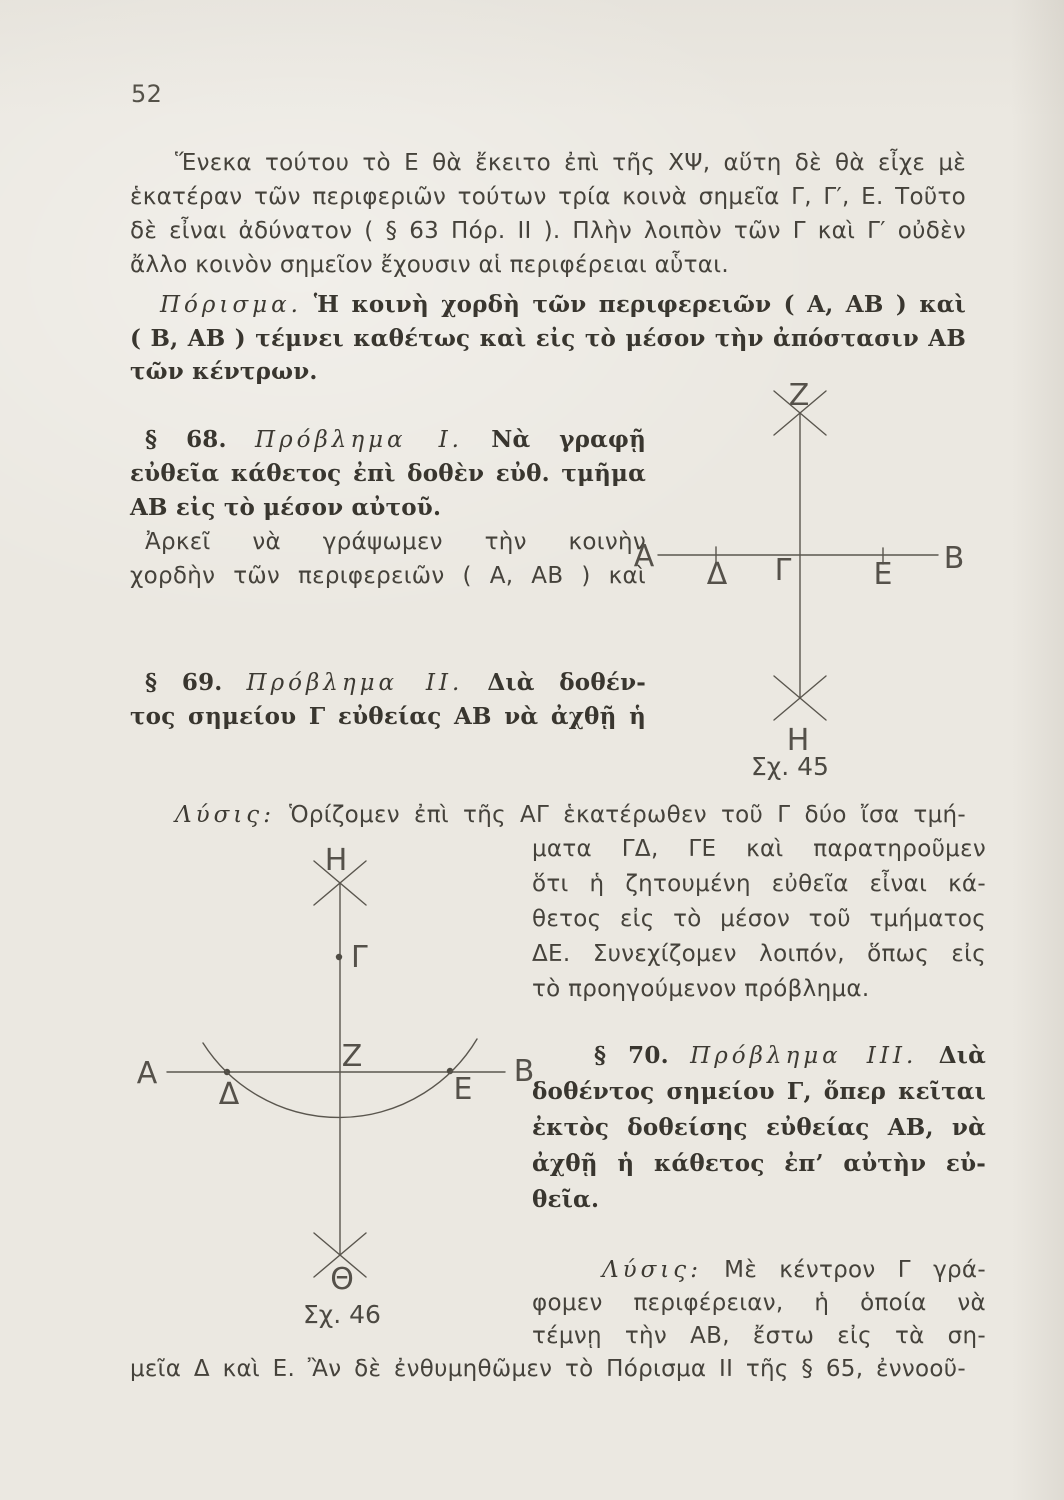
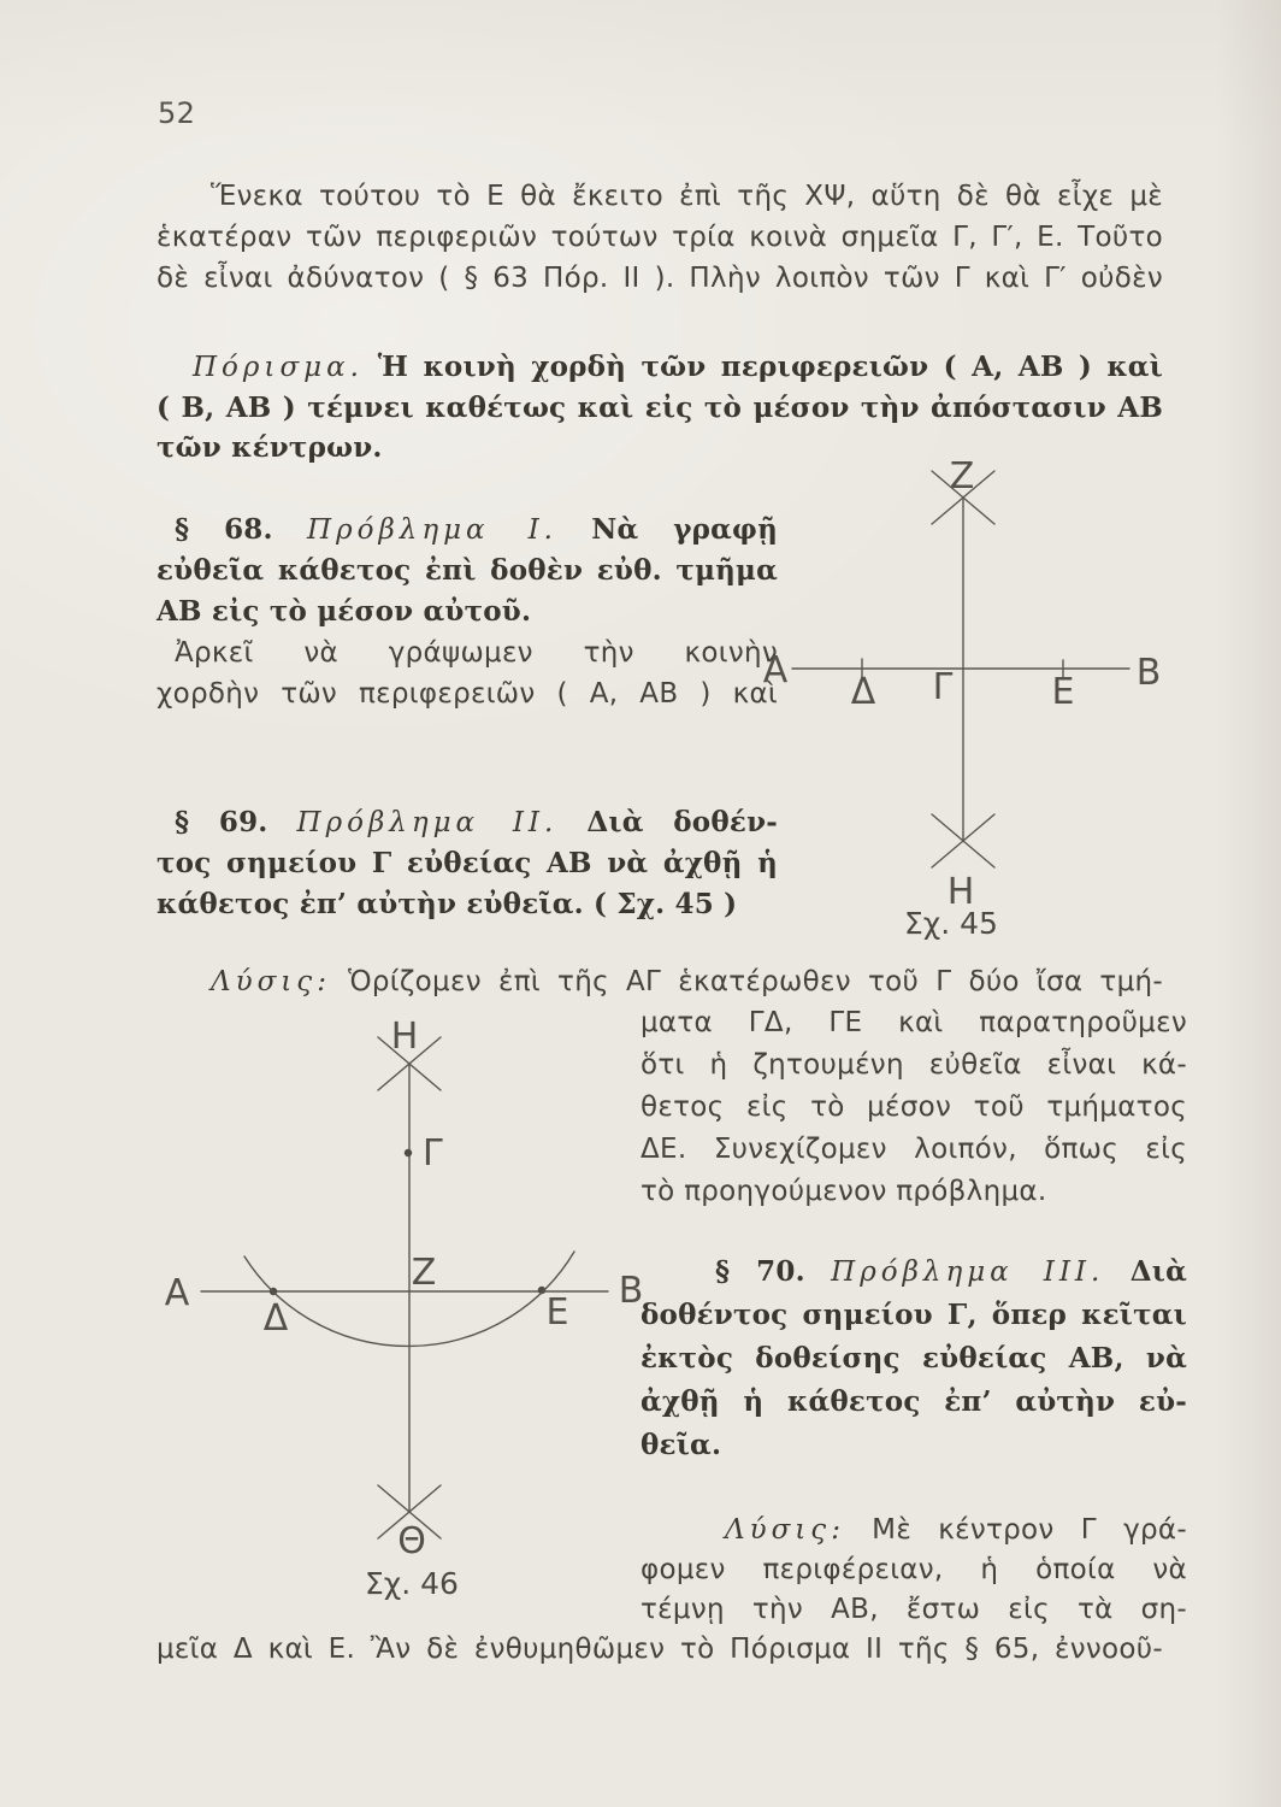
  52
  Ἕνεκα τούτου τὸ Ε θὰ ἔκειτο ἐπὶ τῆς ΧΨ, αὕτη δὲ θὰ εἶχε μὲ
  ἑκατέραν τῶν περιφεριῶν τούτων τρία κοινὰ σημεῖα Γ, Γ′, Ε. Τοῦτο
  δὲ εἶναι ἀδύνατον ( § 63 Πόρ. ΙΙ ). Πλὴν λοιπὸν τῶν Γ καὶ Γ′ οὐδὲν
- ἄλλο κοινὸν σημεῖον ἔχουσιν αἱ περιφέρειαι αὗται.
  Πόρισμα. Ἡ κοινὴ χορδὴ τῶν περιφερειῶν ( Α, ΑΒ ) καὶ
  ( Β, ΑΒ ) τέμνει καθέτως καὶ εἰς τὸ μέσον τὴν ἀπόστασιν ΑΒ
  τῶν κέντρων.
  § 68. Πρόβλημα Ι. Νὰ γραφῇ
  εὐθεῖα κάθετος ἐπὶ δοθὲν εὐθ. τμῆμα
  ΑΒ εἰς τὸ μέσον αὐτοῦ.
  Ἀρκεῖ νὰ γράψωμεν τὴν κοινὴν
  χορδὴν τῶν περιφερειῶν ( Α, ΑΒ ) καὶ
  Z
  A
  B
  Δ
  Γ
  E
  H
  Σχ. 45
  § 69. Πρόβλημα ΙΙ. Διὰ δοθέν-
  τος σημείου Γ εὐθείας ΑΒ νὰ ἀχθῇ ἡ
+ κάθετος ἐπ’ αὐτὴν εὐθεῖα. ( Σχ. 45 )
  Λύσις: Ὁρίζομεν ἐπὶ τῆς ΑΓ ἑκατέρωθεν τοῦ Γ δύο ἴσα τμή-
  ματα ΓΔ, ΓΕ καὶ παρατηροῦμεν
  ὅτι ἡ ζητουμένη εὐθεῖα εἶναι κά-
  θετος εἰς τὸ μέσον τοῦ τμήματος
  ΔΕ. Συνεχίζομεν λοιπόν, ὅπως εἰς
  τὸ προηγούμενον πρόβλημα.
  Η
  Γ
  Ζ
  Α
  Β
  Δ
  Ε
  Θ
  Σχ. 46
  § 70. Πρόβλημα ΙΙΙ. Διὰ
  δοθέντος σημείου Γ, ὅπερ κεῖται
  ἐκτὸς δοθείσης εὐθείας ΑΒ, νὰ
  ἀχθῇ ἡ κάθετος ἐπ’ αὐτὴν εὐ-
  θεῖα.
  Λύσις: Μὲ κέντρον Γ γρά-
  φομεν περιφέρειαν, ἡ ὁποία νὰ
  τέμνῃ τὴν ΑΒ, ἔστω εἰς τὰ ση-
  μεῖα Δ καὶ Ε. Ἂν δὲ ἐνθυμηθῶμεν τὸ Πόρισμα ΙΙ τῆς § 65, ἐννοοῦ-
